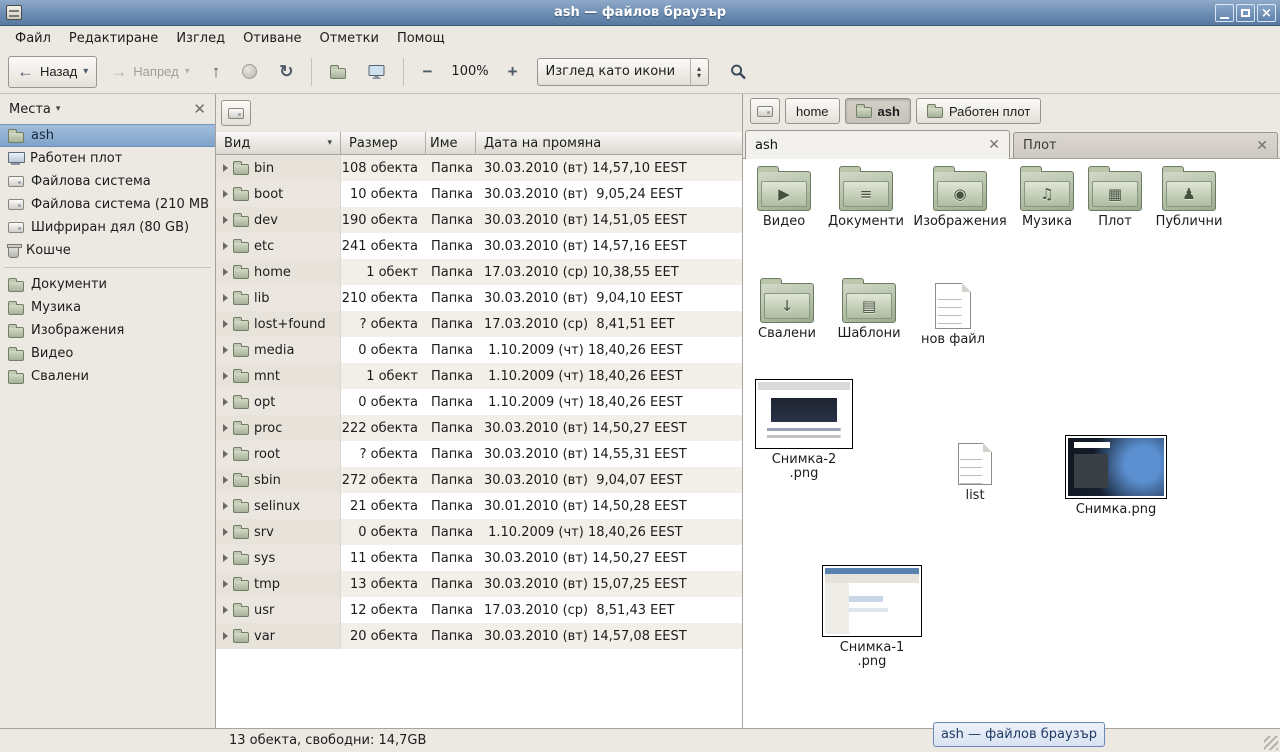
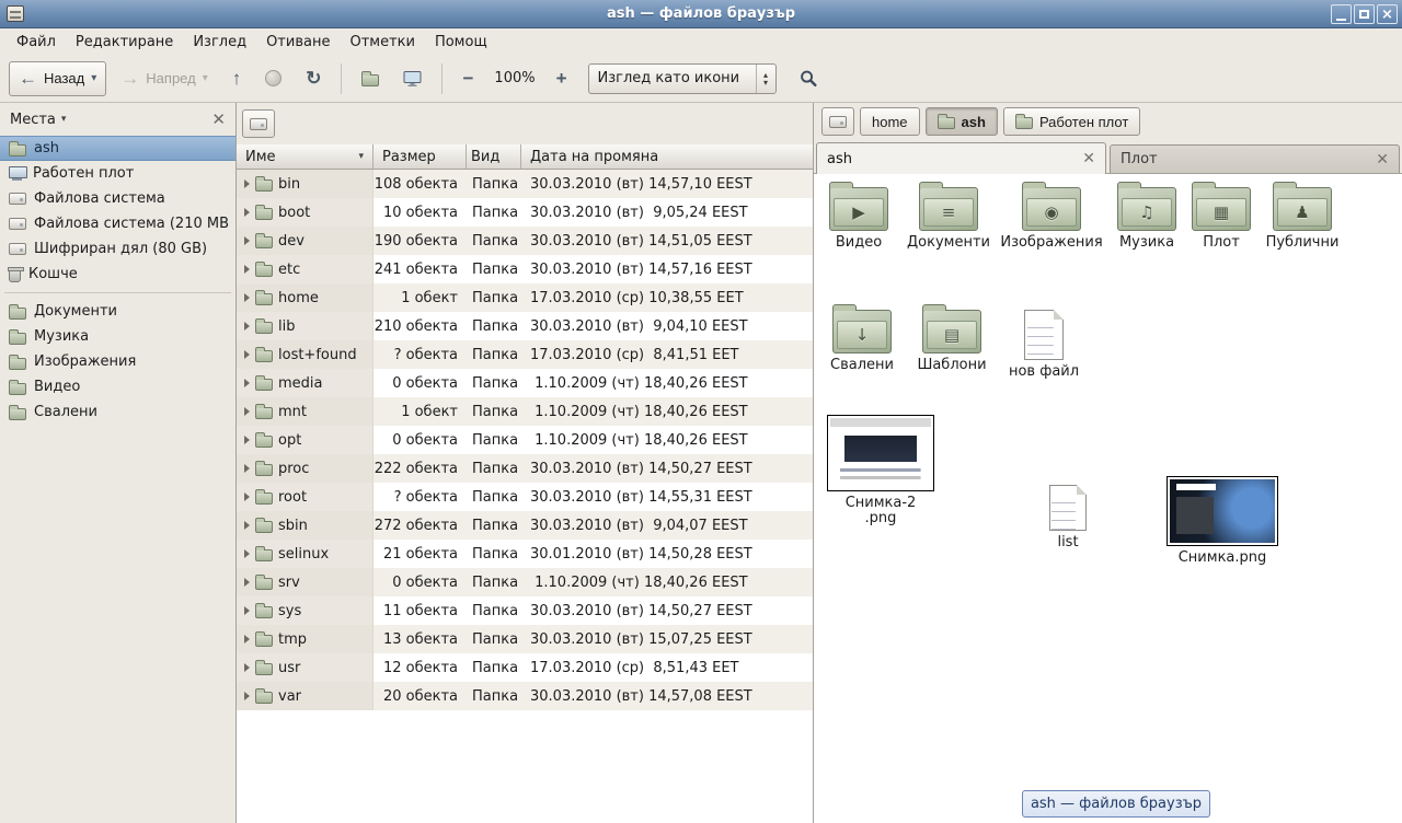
  ash — файлов браузър
  ×
  Файл
  Редактиране
  Изглед
  Отиване
  Отметки
  Помощ
  ←
  Назад
  ▾
  →
  Напред
  ▾
  ↑
  ↻
  −
  100%
  +
  Изглед като икони
  ▴
  ▾
  Места
  ▾
  ✕
  ash
  Работен плот
  Файлова система
  Файлова система (210 MB
  Шифриран дял (80 GB)
  Кошче
  Документи
  Музика
  Изображения
  Видео
  Свалени
- Вид
+ Име
  ▾
  Размер
- Име
+ Вид
  Дата на промяна
  bin
  108 обекта
  Папка
  30.03.2010 (вт) 14,57,10 EEST
  boot
  10 обекта
  Папка
  30.03.2010 (вт) 9,05,24 EEST
  dev
  190 обекта
  Папка
  30.03.2010 (вт) 14,51,05 EEST
  etc
  241 обекта
  Папка
  30.03.2010 (вт) 14,57,16 EEST
  home
  1 обект
  Папка
  17.03.2010 (ср) 10,38,55 EET
  lib
  210 обекта
  Папка
  30.03.2010 (вт) 9,04,10 EEST
  lost+found
  ? обекта
  Папка
  17.03.2010 (ср) 8,41,51 EET
  media
  0 обекта
  Папка
  1.10.2009 (чт) 18,40,26 EEST
  mnt
  1 обект
  Папка
  1.10.2009 (чт) 18,40,26 EEST
  opt
  0 обекта
  Папка
  1.10.2009 (чт) 18,40,26 EEST
  proc
  222 обекта
  Папка
  30.03.2010 (вт) 14,50,27 EEST
  root
  ? обекта
  Папка
  30.03.2010 (вт) 14,55,31 EEST
  sbin
  272 обекта
  Папка
  30.03.2010 (вт) 9,04,07 EEST
  selinux
  21 обекта
  Папка
  30.01.2010 (вт) 14,50,28 EEST
  srv
  0 обекта
  Папка
  1.10.2009 (чт) 18,40,26 EEST
  sys
  11 обекта
  Папка
  30.03.2010 (вт) 14,50,27 EEST
  tmp
  13 обекта
  Папка
  30.03.2010 (вт) 15,07,25 EEST
  usr
  12 обекта
  Папка
  17.03.2010 (ср) 8,51,43 EET
  var
  20 обекта
  Папка
  30.03.2010 (вт) 14,57,08 EEST
  home
  ash
  Работен плот
  ash
  ✕
  Плот
  ✕
  ▶
  Видео
  ≡
  Документи
  ◉
  Изображения
  ♫
  Музика
  ▦
  Плот
  ♟
  Публични
  ↓
  Свалени
  ▤
  Шаблони
  нов файл
  Снимка-2.png
  list
  Снимка.png
- Снимка-1.png
- 13 обекта, свободни: 14,7GB
  ash — файлов браузър
